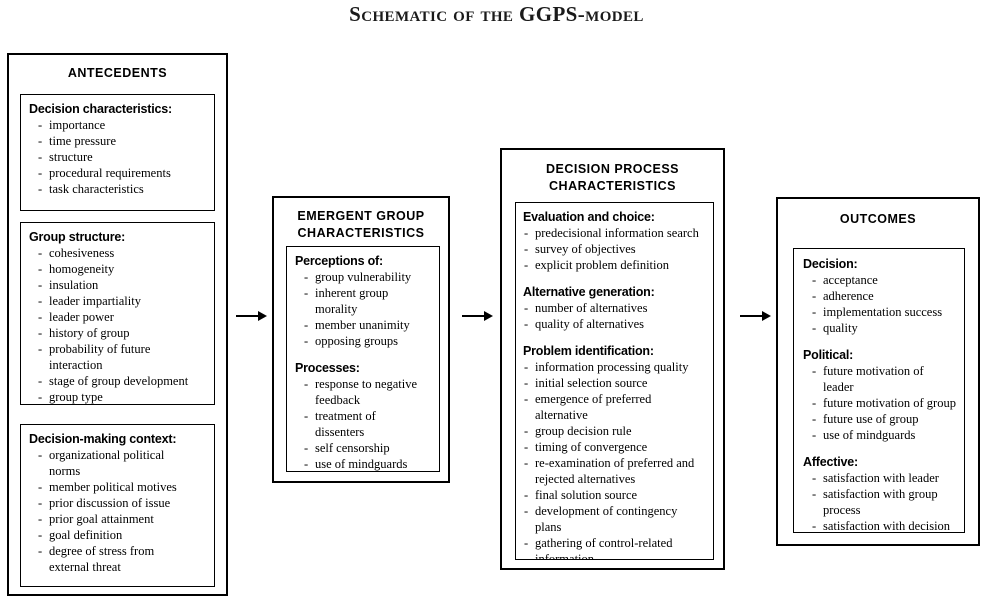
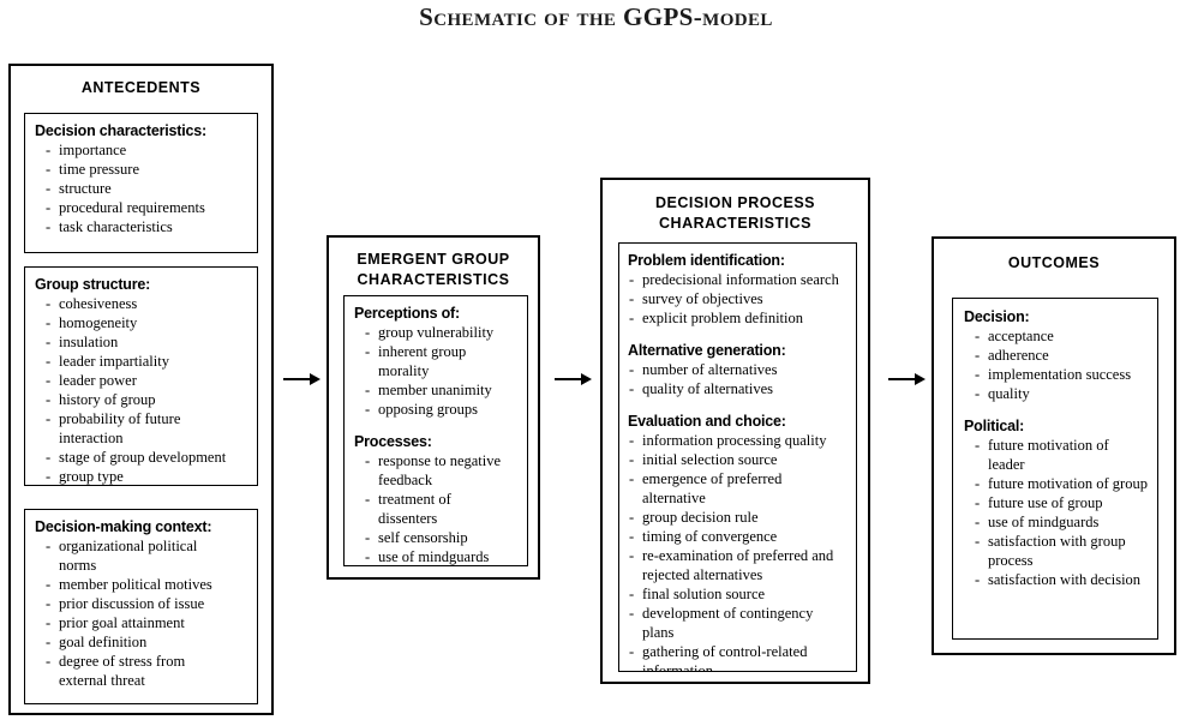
  Schematic of the GGPS-model
  ANTECEDENTS
  Decision characteristics:
  importance
  time pressure
  structure
  procedural requirements
  task characteristics
  Group structure:
  cohesiveness
  homogeneity
  insulation
  leader impartiality
  leader power
  history of group
  probability of future
  interaction
  stage of group development
  group type
  Decision-making context:
  organizational political
  norms
  member political motives
  prior discussion of issue
  prior goal attainment
  goal definition
  degree of stress from
  external threat
  EMERGENT GROUP
  CHARACTERISTICS
  Perceptions of:
  group vulnerability
  inherent group
  morality
  member unanimity
  opposing groups
  Processes:
  response to negative
  feedback
  treatment of
  dissenters
  self censorship
  use of mindguards
  DECISION PROCESS
  CHARACTERISTICS
- Evaluation and choice:
+ Problem identification:
  predecisional information search
  survey of objectives
  explicit problem definition
  Alternative generation:
  number of alternatives
  quality of alternatives
- Problem identification:
+ Evaluation and choice:
  information processing quality
  initial selection source
  emergence of preferred
  alternative
  group decision rule
  timing of convergence
  re-examination of preferred and
  rejected alternatives
  final solution source
  development of contingency
  plans
  gathering of control-related
  OUTCOMES
  Decision:
  acceptance
  adherence
  implementation success
  quality
  Political:
  future motivation of
  leader
  future motivation of group
  future use of group
  use of mindguards
- Affective:
- satisfaction with leader
  satisfaction with group
  process
  satisfaction with decision
